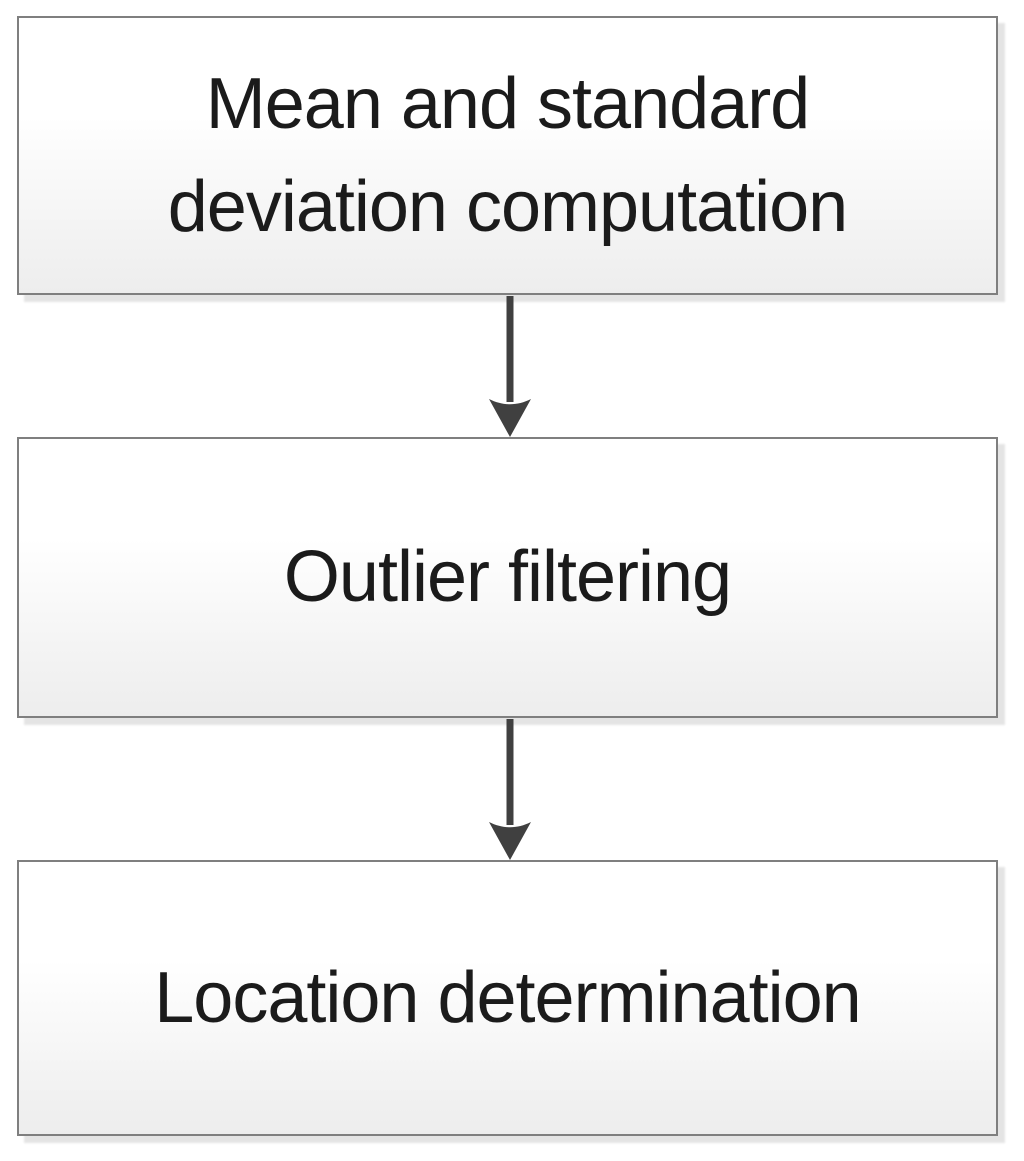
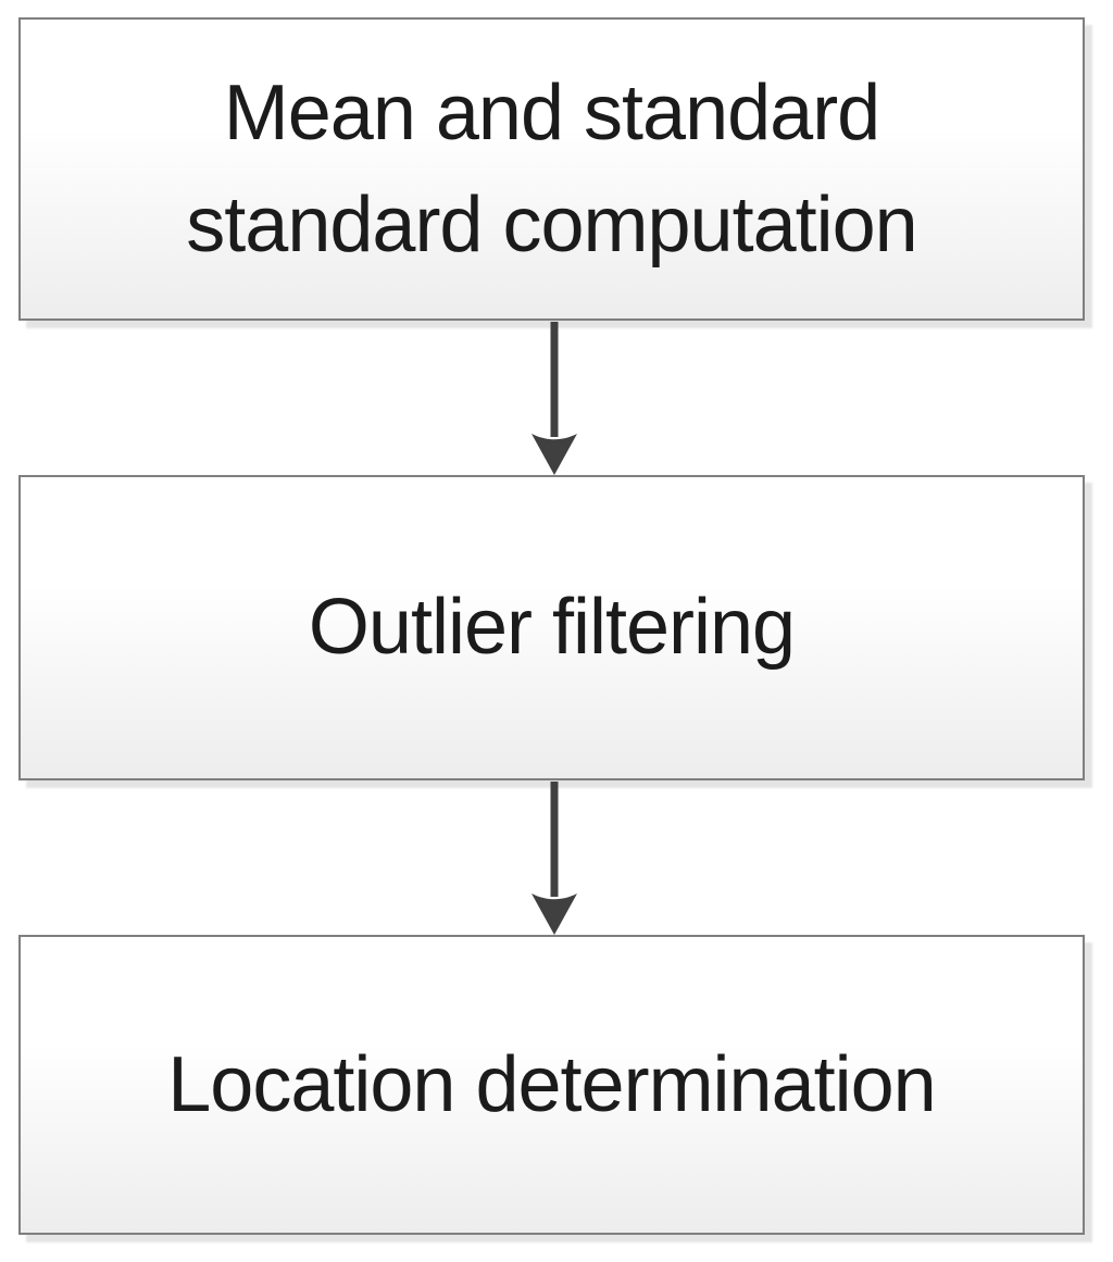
- Mean and standard deviation computation
+ Mean and standard standard computation
  Outlier filtering
  Location determination
